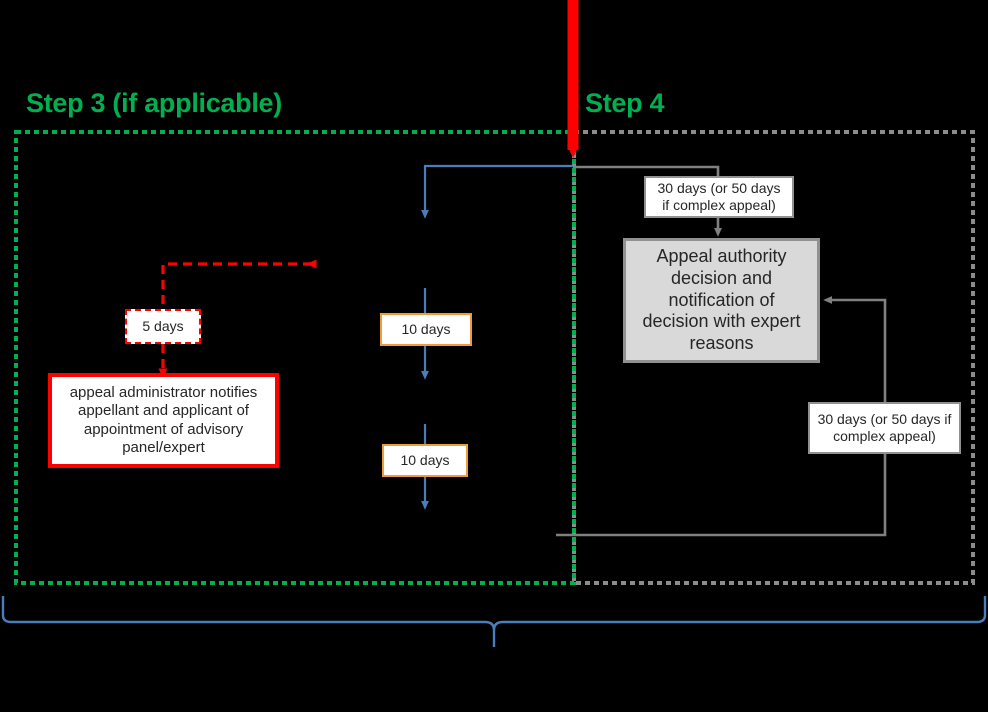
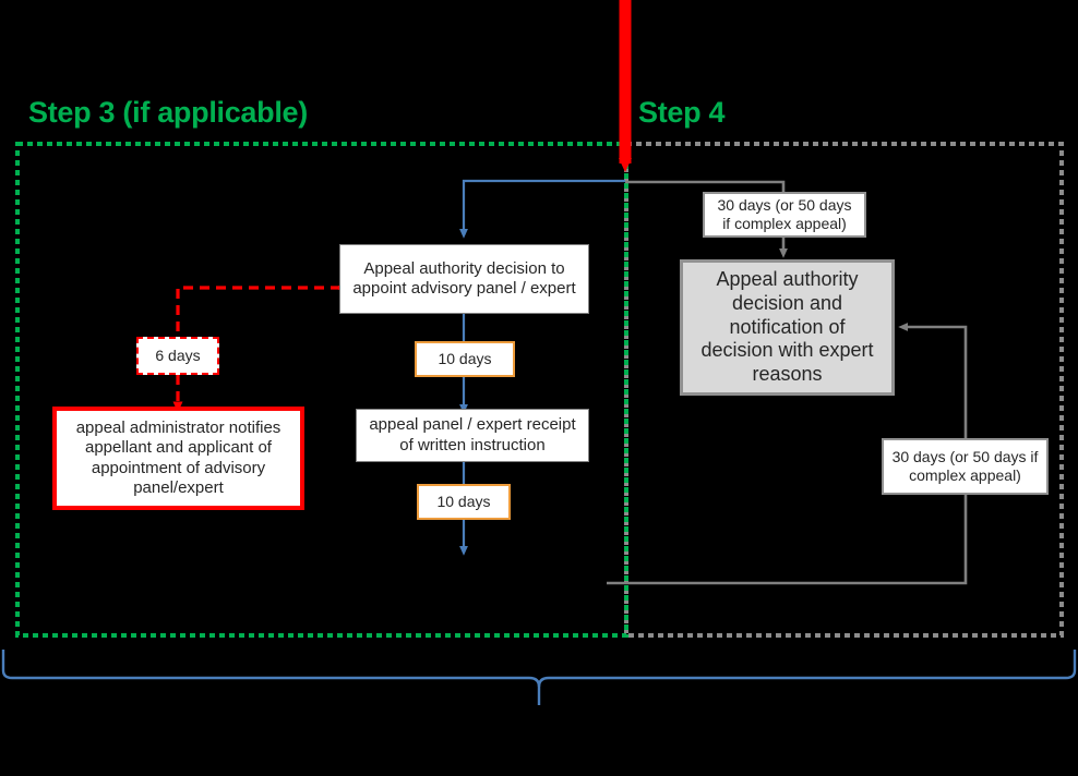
  Step 3 (if applicable)
  Step 4
+ Appeal authority decision to appoint advisory panel / expert
+ appeal panel / expert receipt of written instruction
  appeal administrator notifies appellant and applicant of appointment of advisory panel/expert
  Appeal authority decision and notification of decision with expert reasons
- 5 days
+ 6 days
  10 days
  10 days
  30 days (or 50 days if complex appeal)
  30 days (or 50 days if complex appeal)
